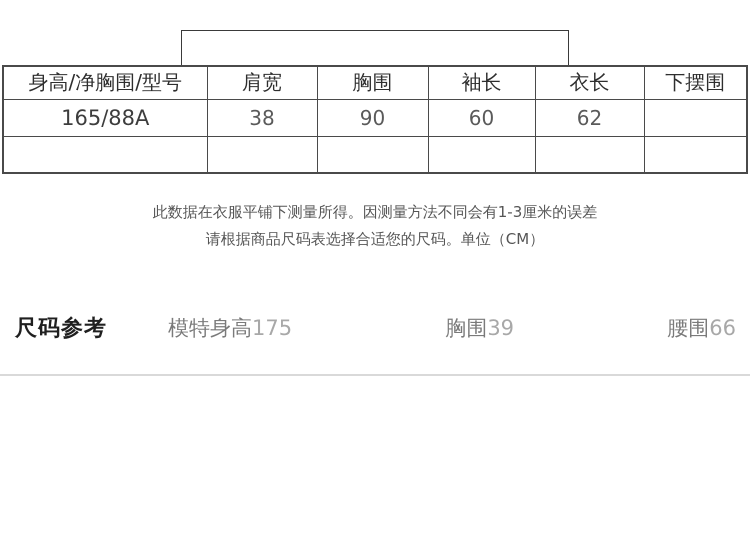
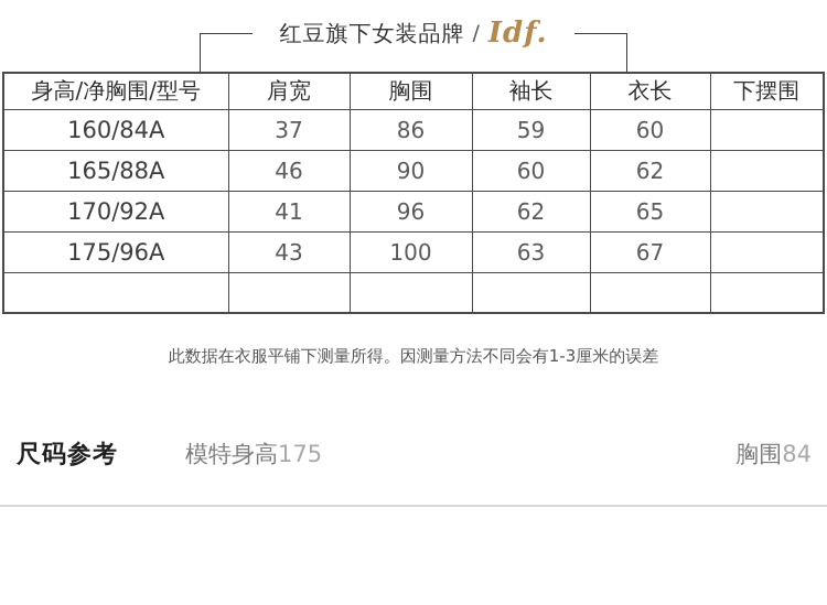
+ 红豆旗下女装品牌
+ /
+ Idf.
  身高/净胸围/型号	肩宽	胸围	袖长	衣长	下摆围
+ 160/84A	37	86	59	60
- 165/88A	38	90	60	62
+ 165/88A	46	90	60	62
+ 170/92A	41	96	62	65
+ 175/96A	43	100	63	67
  此数据在衣服平铺下测量所得。因测量方法不同会有1-3厘米的误差
- 请根据商品尺码表选择合适您的尺码。单位（CM）
  尺码参考
  模特身高175
- 胸围39
+ 胸围84
- 腰围66
